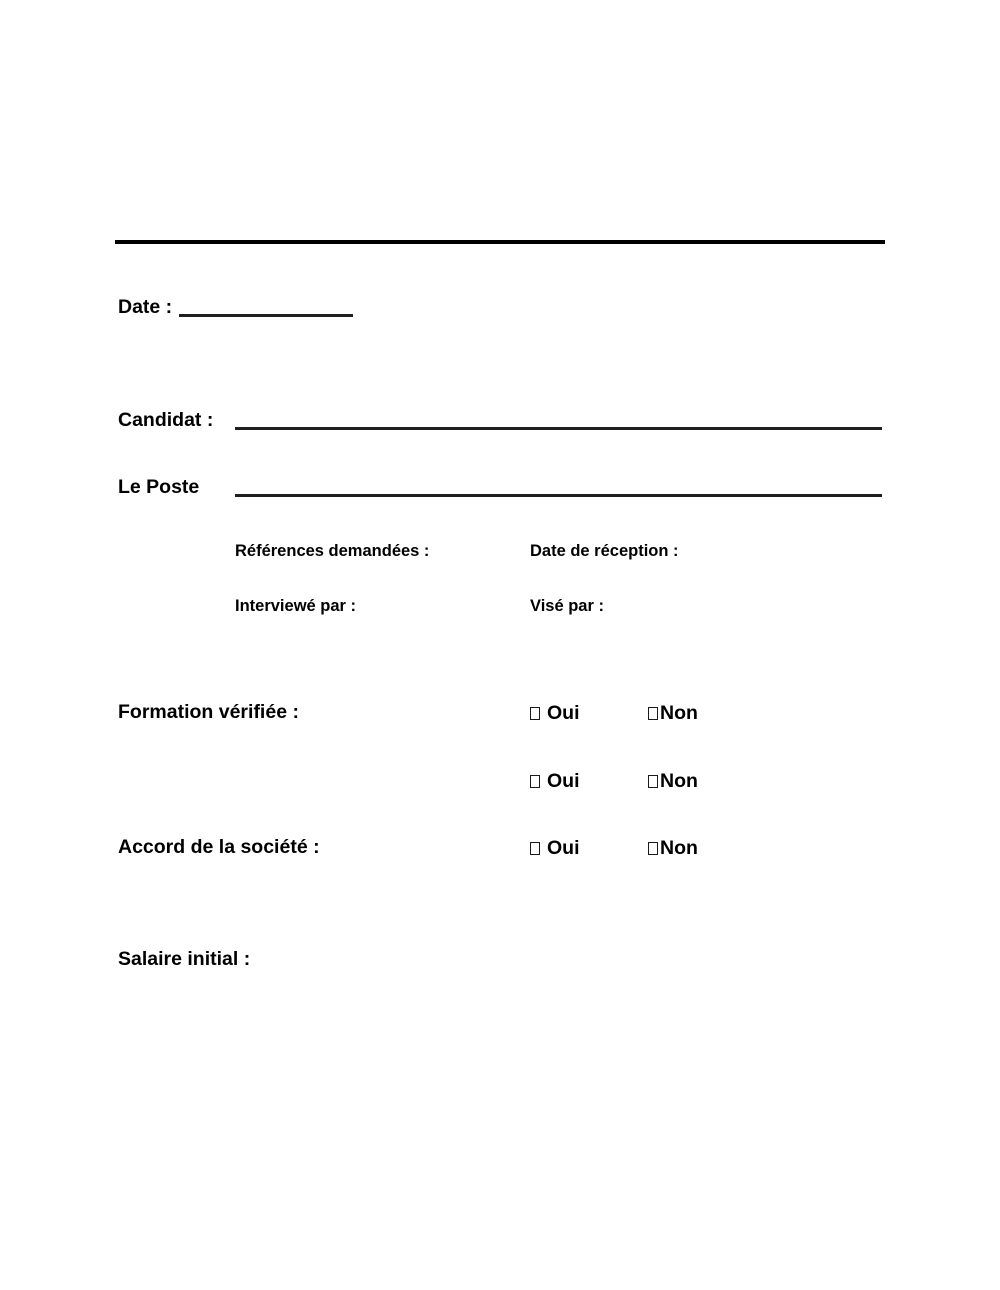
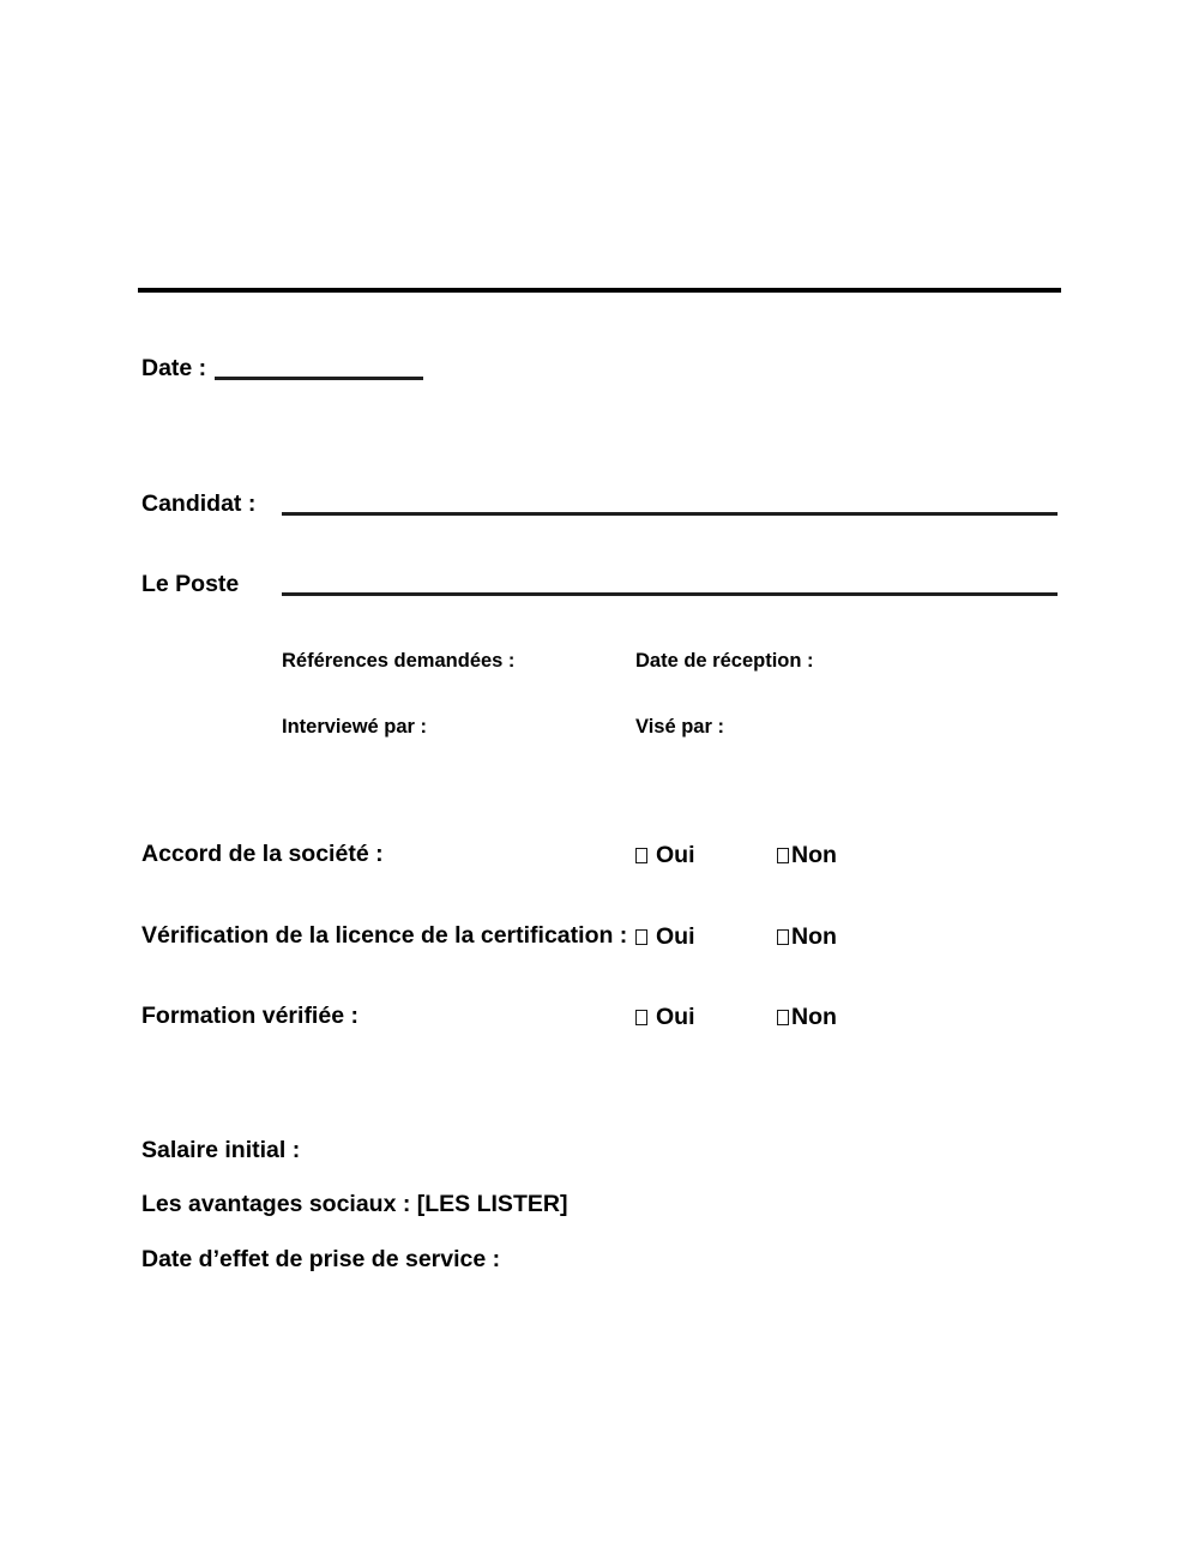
  Date :
  Candidat :
  Le Poste
  Références demandées :
  Date de réception :
  Interviewé par :
  Visé par :
- Formation vérifiée :
+ Accord de la société :
  Oui
  Non
+ Vérification de la licence de la certification :
  Oui
  Non
- Accord de la société :
+ Formation vérifiée :
  Oui
  Non
  Salaire initial :
+ Les avantages sociaux : [LES LISTER]
+ Date d’effet de prise de service :
